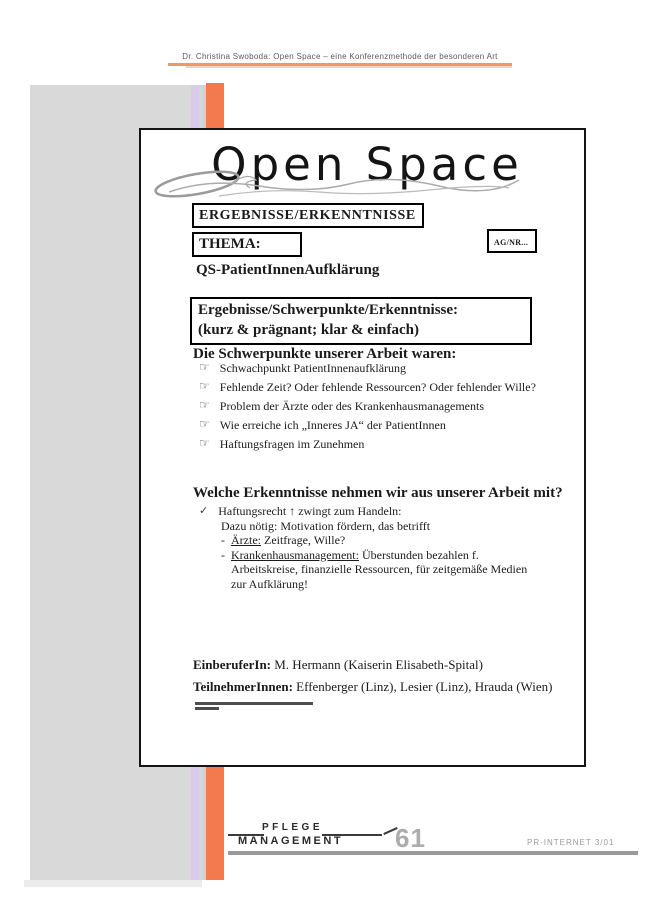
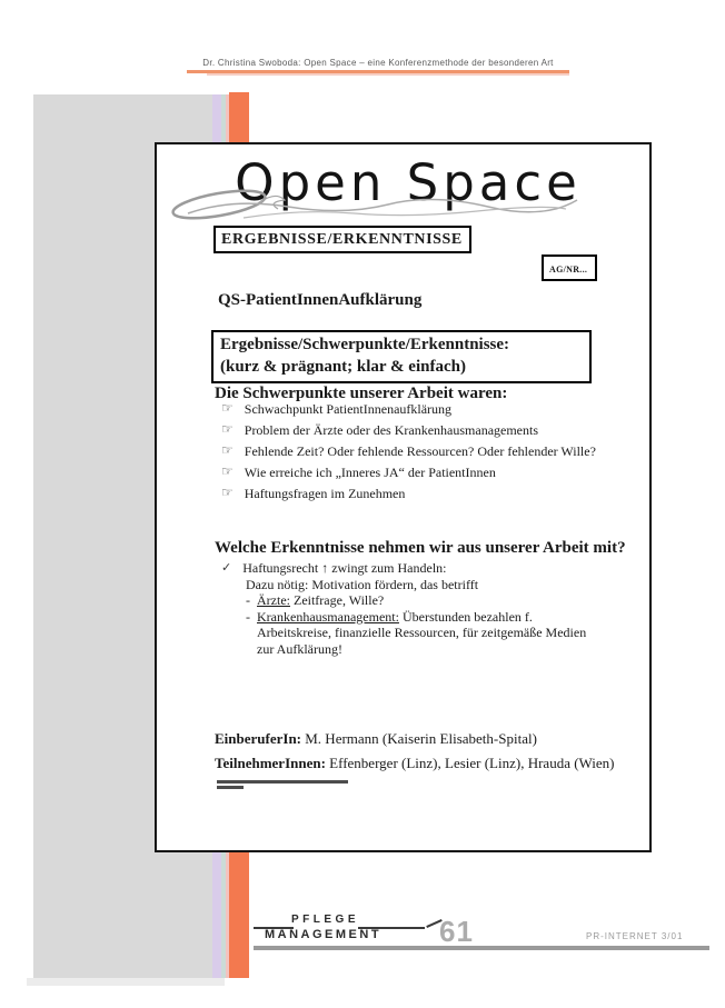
  Dr. Christina Swoboda: Open Space – eine Konferenzmethode der besonderen Art
  Open Space
  ERGEBNISSE/ERKENNTNISSE
- THEMA:
  AG/NR...
  QS-PatientInnenAufklärung
  Ergebnisse/Schwerpunkte/Erkenntnisse:
  (kurz & prägnant; klar & einfach)
  Die Schwerpunkte unserer Arbeit waren:
  ☞
  Schwachpunkt PatientInnenaufklärung
  ☞
- Fehlende Zeit? Oder fehlende Ressourcen? Oder fehlender Wille?
+ Problem der Ärzte oder des Krankenhausmanagements
  ☞
- Problem der Ärzte oder des Krankenhausmanagements
+ Fehlende Zeit? Oder fehlende Ressourcen? Oder fehlender Wille?
  ☞
  Wie erreiche ich „Inneres JA“ der PatientInnen
  ☞
  Haftungsfragen im Zunehmen
  Welche Erkenntnisse nehmen wir aus unserer Arbeit mit?
  ✓
  Haftungsrecht ↑ zwingt zum Handeln:
  Dazu nötig: Motivation fördern, das betrifft
  -
  Ärzte: Zeitfrage, Wille?
  -
  Krankenhausmanagement: Überstunden bezahlen f. Arbeitskreise, finanzielle Ressourcen, für zeitgemäße Medien zur Aufklärung!
  EinberuferIn: M. Hermann (Kaiserin Elisabeth-Spital)
  TeilnehmerInnen: Effenberger (Linz), Lesier (Linz), Hrauda (Wien)
  PFLEGE
  MANAGEMENT
  61
  PR-INTERNET 3/01
